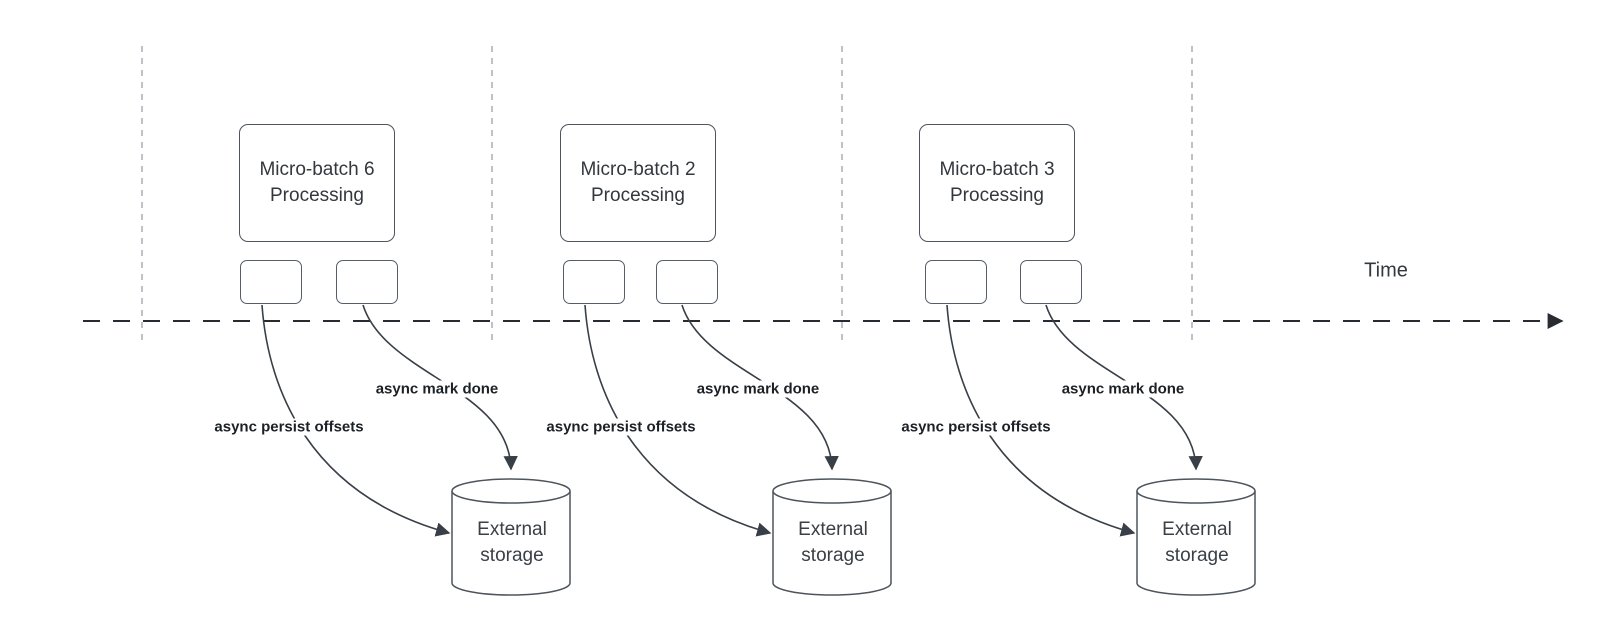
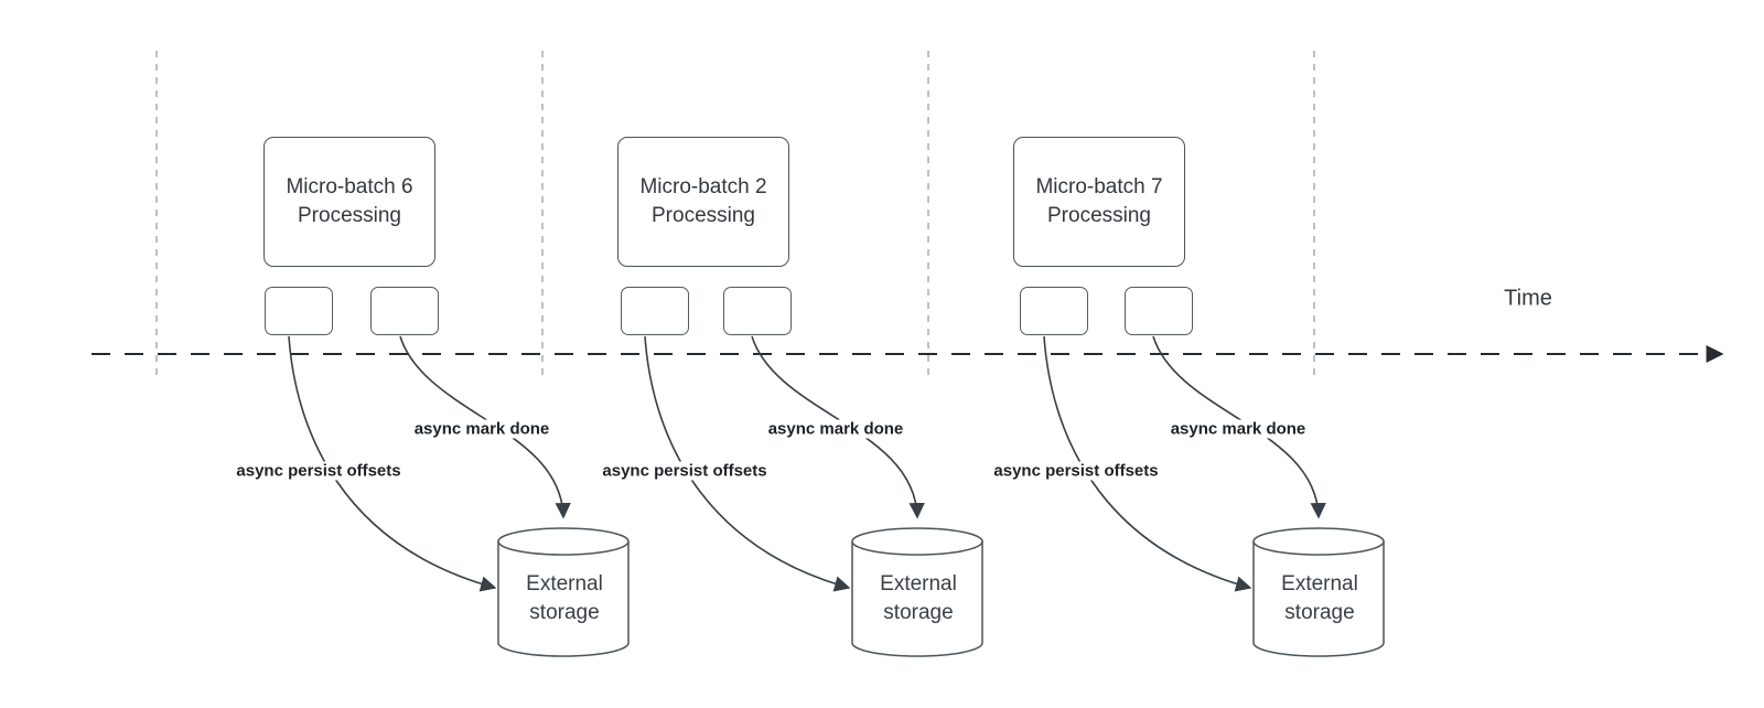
  Micro-batch 6
  Processing
  async persist offsets
  async mark done
  External
  storage
  Micro-batch 2
  Processing
  async persist offsets
  async mark done
  External
  storage
- Micro-batch 3
+ Micro-batch 7
  Processing
  async persist offsets
  async mark done
  External
  storage
  Time
